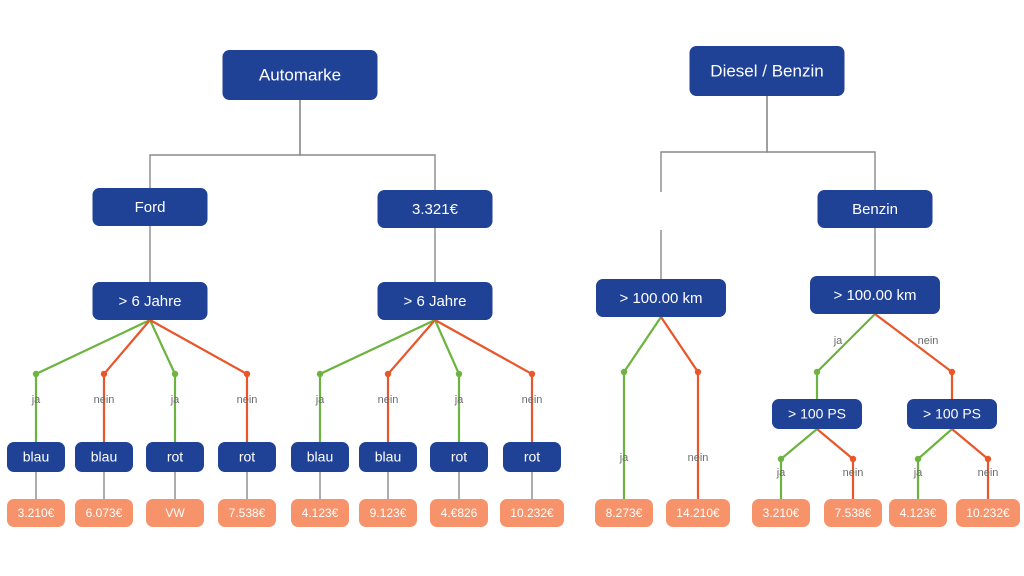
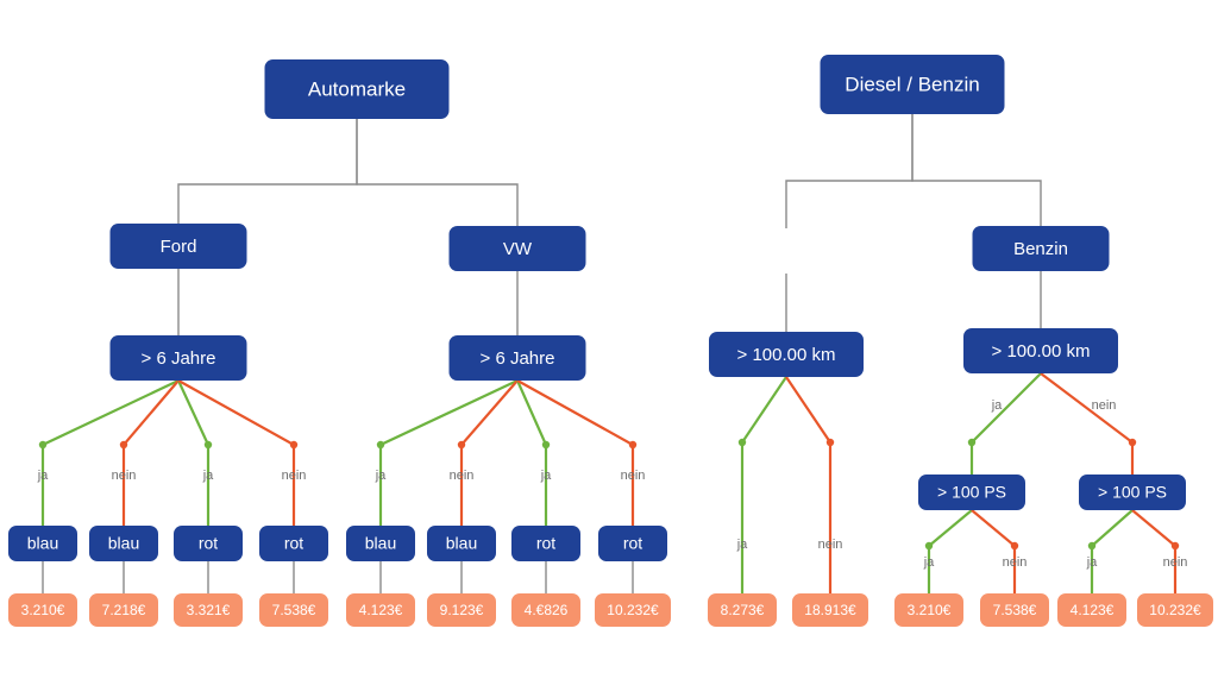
  ja
  nein
  ja
  nein
  ja
  nein
  ja
  nein
  Automarke
  Ford
- 3.321€
+ VW
  > 6 Jahre
  > 6 Jahre
  blau
  blau
  rot
  rot
  blau
  blau
  rot
  rot
  3.210€
- 6.073€
+ 7.218€
- VW
+ 3.321€
  7.538€
  4.123€
  9.123€
  4.€826
  10.232€
  ja
  nein
  ja
  nein
  ja
  nein
  ja
  nein
  Diesel / Benzin
  Benzin
  > 100.00 km
  > 100.00 km
  > 100 PS
  > 100 PS
  8.273€
- 14.210€
+ 18.913€
  3.210€
  7.538€
  4.123€
  10.232€
